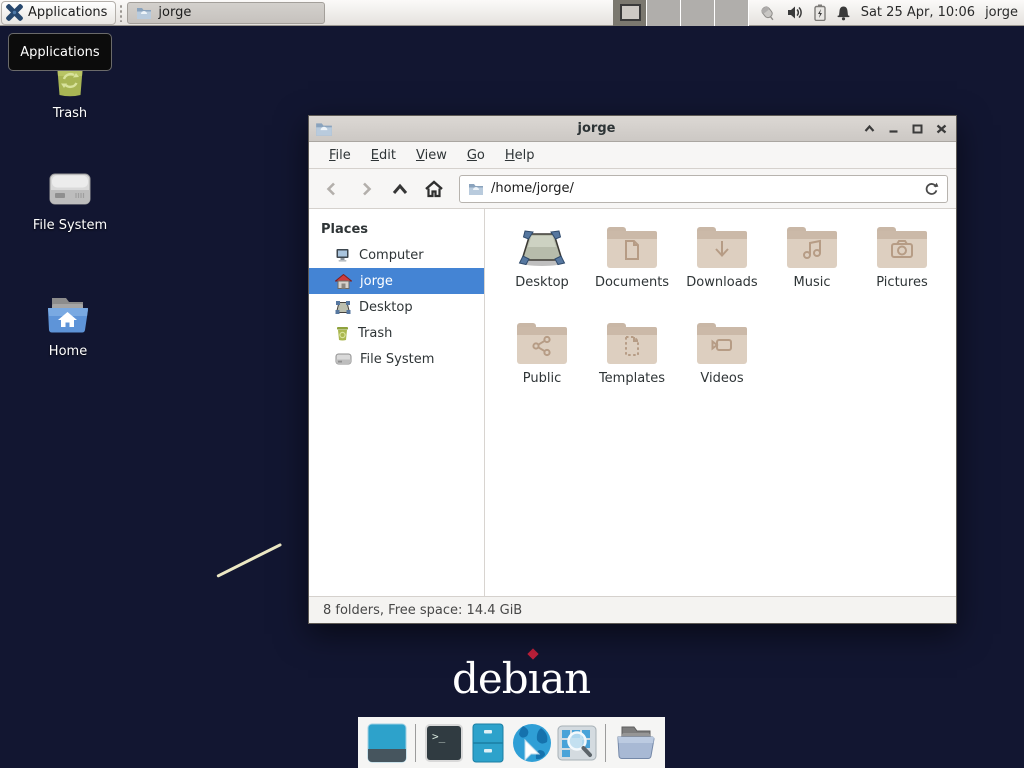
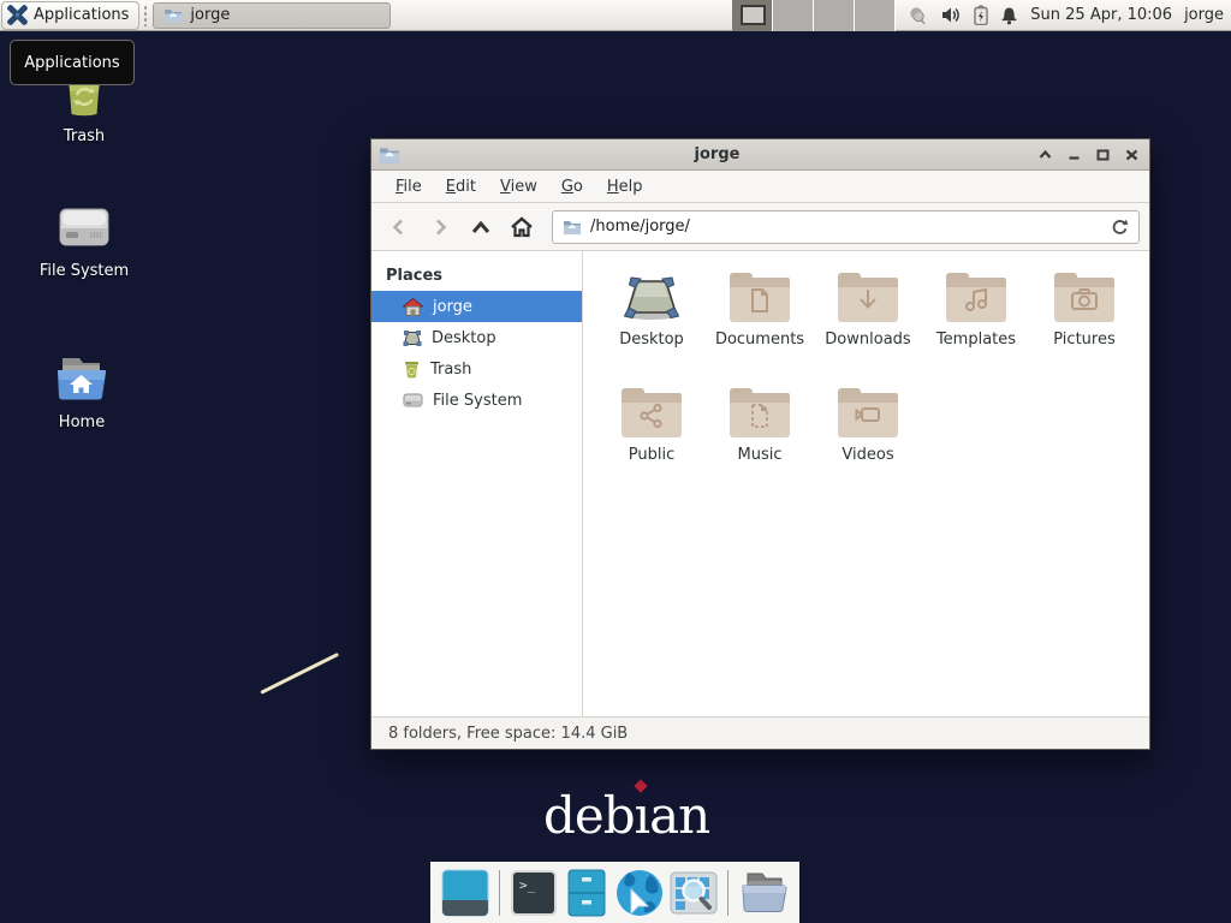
  Applications
  jorge
- Sat 25 Apr, 10:06
+ Sun 25 Apr, 10:06
  jorge
  Applications
  Trash
  File System
  Home
  debıan
  jorge
  File
  Edit
  View
  Go
  Help
  /home/jorge/
  Places
- Computer
  jorge
  Desktop
  Trash
  File System
  Desktop
  Documents
  Downloads
- Music
+ Templates
  Pictures
  Public
- Templates
+ Music
  Videos
  8 folders, Free space: 14.4 GiB
  >_
